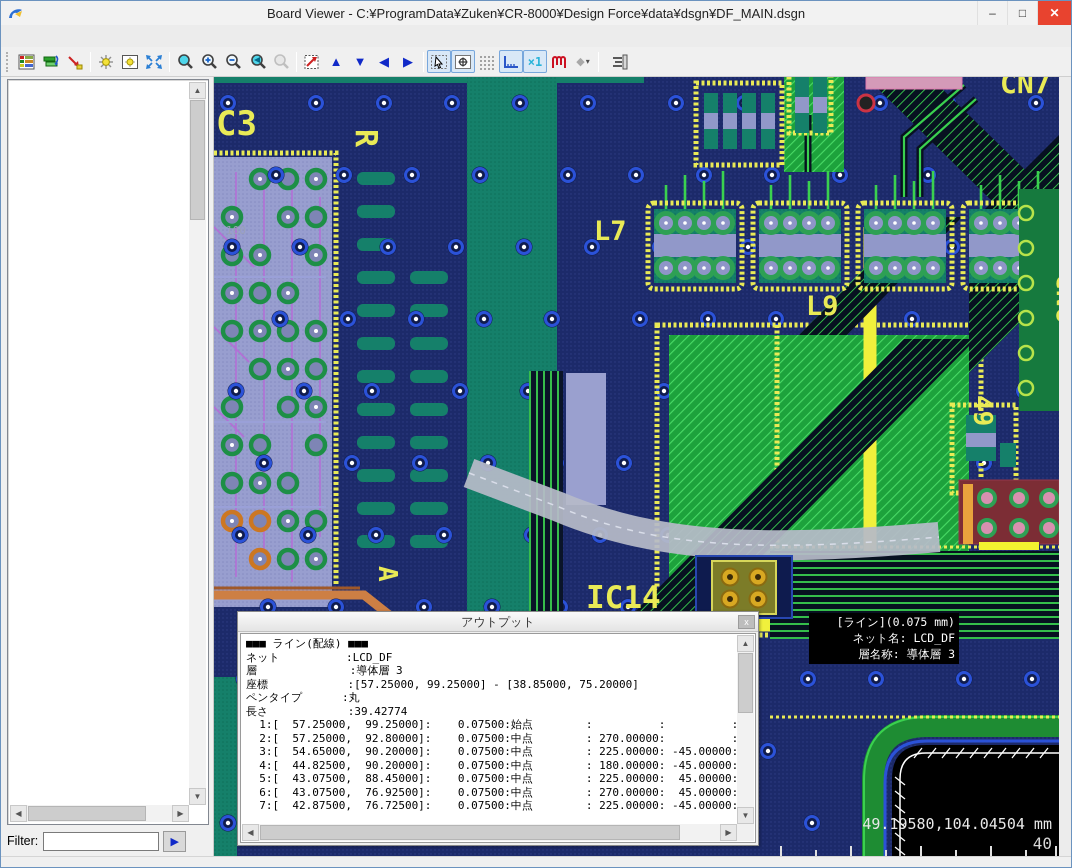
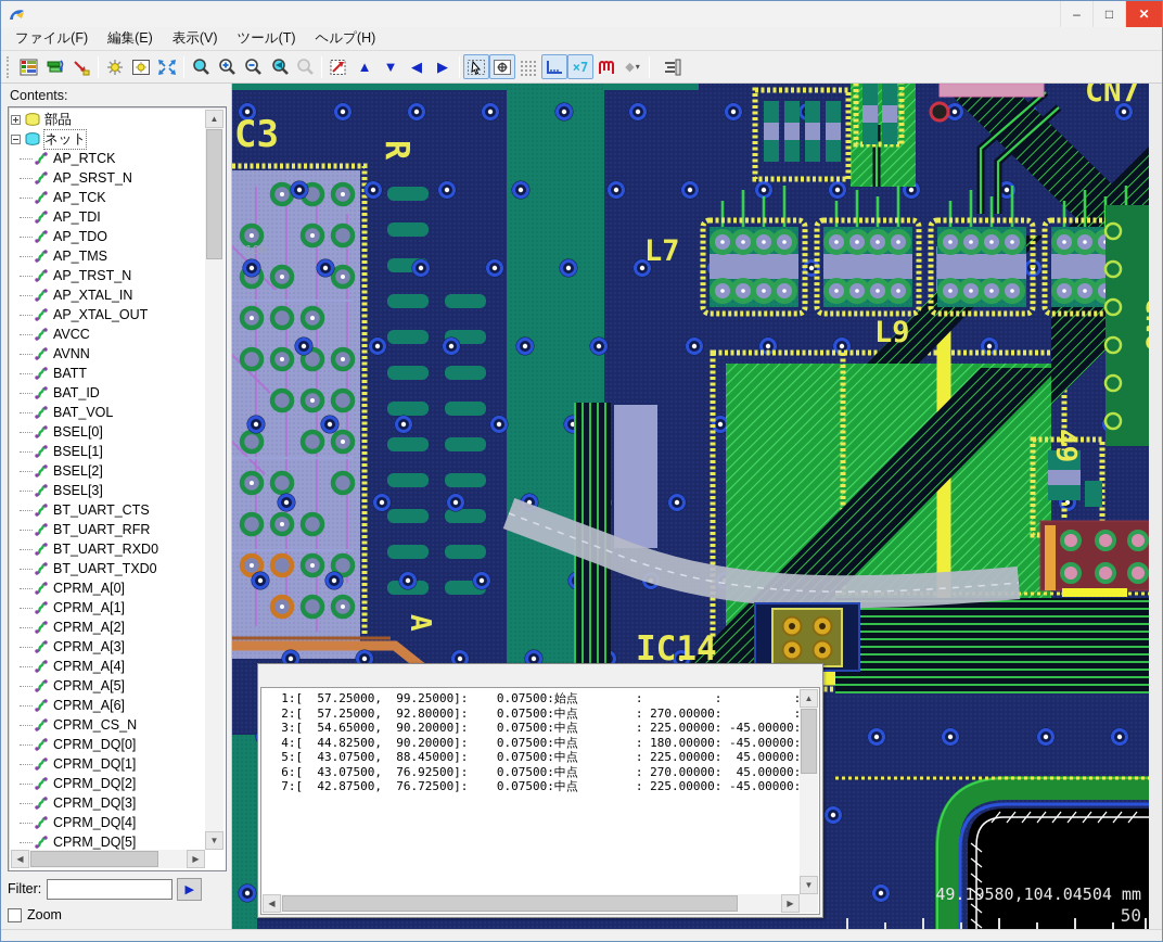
- Board Viewer - C:¥ProgramData¥Zuken¥CR-8000¥Design Force¥data¥dsgn¥DF_MAIN.dsgn
  –
  □
  ✕
+ ファイル(F)
+ 編集(E)
+ 表示(V)
+ ツール(T)
+ ヘルプ(H)
  ▲
  ▼
  ◀
  ▶
- ×1
+ ×7
  ◆
  ▾
+ Contents:
+ 部品
+ ネット
+ AP_RTCK
+ AP_SRST_N
+ AP_TCK
+ AP_TDI
+ AP_TDO
+ AP_TMS
+ AP_TRST_N
+ AP_XTAL_IN
+ AP_XTAL_OUT
+ AVCC
+ AVNN
+ BATT
+ BAT_ID
+ BAT_VOL
+ BSEL[0]
+ BSEL[1]
+ BSEL[2]
+ BSEL[3]
+ BT_UART_CTS
+ BT_UART_RFR
+ BT_UART_RXD0
+ BT_UART_TXD0
+ CPRM_A[0]
+ CPRM_A[1]
+ CPRM_A[2]
+ CPRM_A[3]
+ CPRM_A[4]
+ CPRM_A[5]
+ CPRM_A[6]
+ CPRM_CS_N
+ CPRM_DQ[0]
+ CPRM_DQ[1]
+ CPRM_DQ[2]
+ CPRM_DQ[3]
+ CPRM_DQ[4]
+ CPRM_DQ[5]
  ▲
  ▼
  ◀
  ▶
  Filter:
  ▶
+ Zoom
  C3
  L7
  L9
  CN7
  IC14
  100
  49.19580,104.04504 mm
- 40
+ 50
- [ライン](0.075 mm)
- ネット名: LCD_DF
- 層名称: 導体層 3
- アウトプット
- x
- ■■■ ライン(配線) ■■■
- ネット :LCD_DF
- 層 :導体層 3
- 座標 :[57.25000, 99.25000] - [38.85000, 75.20000]
- ペンタイプ :丸
- 長さ :39.42774
  1:[ 57.25000, 99.25000]: 0.07500:始点 : : :
  2:[ 57.25000, 92.80000]: 0.07500:中点 : 270.00000: :
  3:[ 54.65000, 90.20000]: 0.07500:中点 : 225.00000: -45.00000:
  4:[ 44.82500, 90.20000]: 0.07500:中点 : 180.00000: -45.00000:
  5:[ 43.07500, 88.45000]: 0.07500:中点 : 225.00000: 45.00000:
  6:[ 43.07500, 76.92500]: 0.07500:中点 : 270.00000: 45.00000:
  7:[ 42.87500, 76.72500]: 0.07500:中点 : 225.00000: -45.00000:
  ▲
  ▼
  ◀
  ▶
